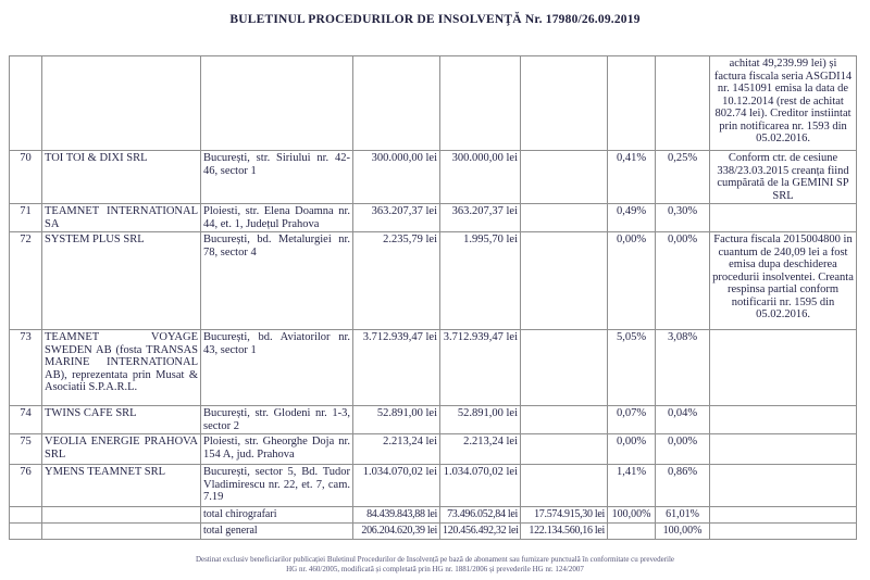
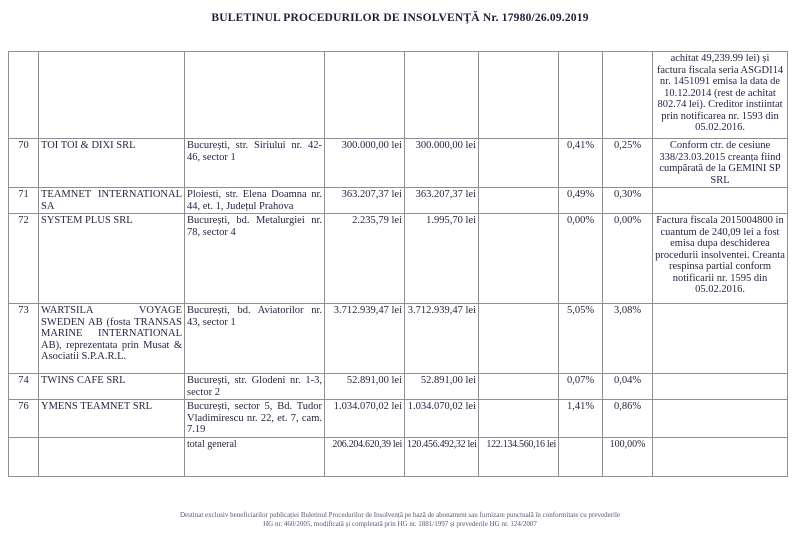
  BULETINUL PROCEDURILOR DE INSOLVENŢĂ Nr. 17980/26.09.2019
  								achitat 49,239.99 lei) și factura fiscala seria ASGDI14 nr. 1451091 emisa la data de 10.12.2014 (rest de achitat 802.74 lei). Creditor instiintat prin notificarea nr. 1593 din 05.02.2016.
  70	TOI TOI & DIXI SRL	București, str. Siriului nr. 42-46, sector 1	300.000,00 lei	300.000,00 lei		0,41%	0,25%	Conform ctr. de cesiune 338/23.03.2015 creanța fiind cumpărată de la GEMINI SP SRL
  71	TEAMNET INTERNATIONAL SA	Ploiesti, str. Elena Doamna nr. 44, et. 1, Județul Prahova	363.207,37 lei	363.207,37 lei		0,49%	0,30%
  72	SYSTEM PLUS SRL	București, bd. Metalurgiei nr. 78, sector 4	2.235,79 lei	1.995,70 lei		0,00%	0,00%	Factura fiscala 2015004800 in cuantum de 240,09 lei a fost emisa dupa deschiderea procedurii insolventei. Creanta respinsa partial conform notificarii nr. 1595 din 05.02.2016.
- 73	TEAMNET VOYAGE SWEDEN AB (fosta TRANSAS MARINE INTERNATIONAL AB), reprezentata prin Musat & Asociatii S.P.A.R.L.	București, bd. Aviatorilor nr. 43, sector 1	3.712.939,47 lei	3.712.939,47 lei		5,05%	3,08%
+ 73	WARTSILA VOYAGE SWEDEN AB (fosta TRANSAS MARINE INTERNATIONAL AB), reprezentata prin Musat & Asociatii S.P.A.R.L.	București, bd. Aviatorilor nr. 43, sector 1	3.712.939,47 lei	3.712.939,47 lei		5,05%	3,08%
  74	TWINS CAFE SRL	București, str. Glodeni nr. 1-3, sector 2	52.891,00 lei	52.891,00 lei		0,07%	0,04%
- 75	VEOLIA ENERGIE PRAHOVA SRL	Ploiesti, str. Gheorghe Doja nr. 154 A, jud. Prahova	2.213,24 lei	2.213,24 lei		0,00%	0,00%
  76	YMENS TEAMNET SRL	București, sector 5, Bd. Tudor Vladimirescu nr. 22, et. 7, cam. 7.19	1.034.070,02 lei	1.034.070,02 lei		1,41%	0,86%
- 		total chirografari	84.439.843,88 lei	73.496.052,84 lei	17.574.915,30 lei	100,00%	61,01%
  		total general	206.204.620,39 lei	120.456.492,32 lei	122.134.560,16 lei		100,00%
  Destinat exclusiv beneficiarilor publicației Buletinul Procedurilor de Insolvență pe bază de abonament sau furnizare punctuală în conformitate cu prevederile
- HG nr. 460/2005, modificată și completată prin HG nr. 1881/2006 și prevederile HG nr. 124/2007
+ HG nr. 460/2005, modificată și completată prin HG nr. 1881/1997 și prevederile HG nr. 124/2007
